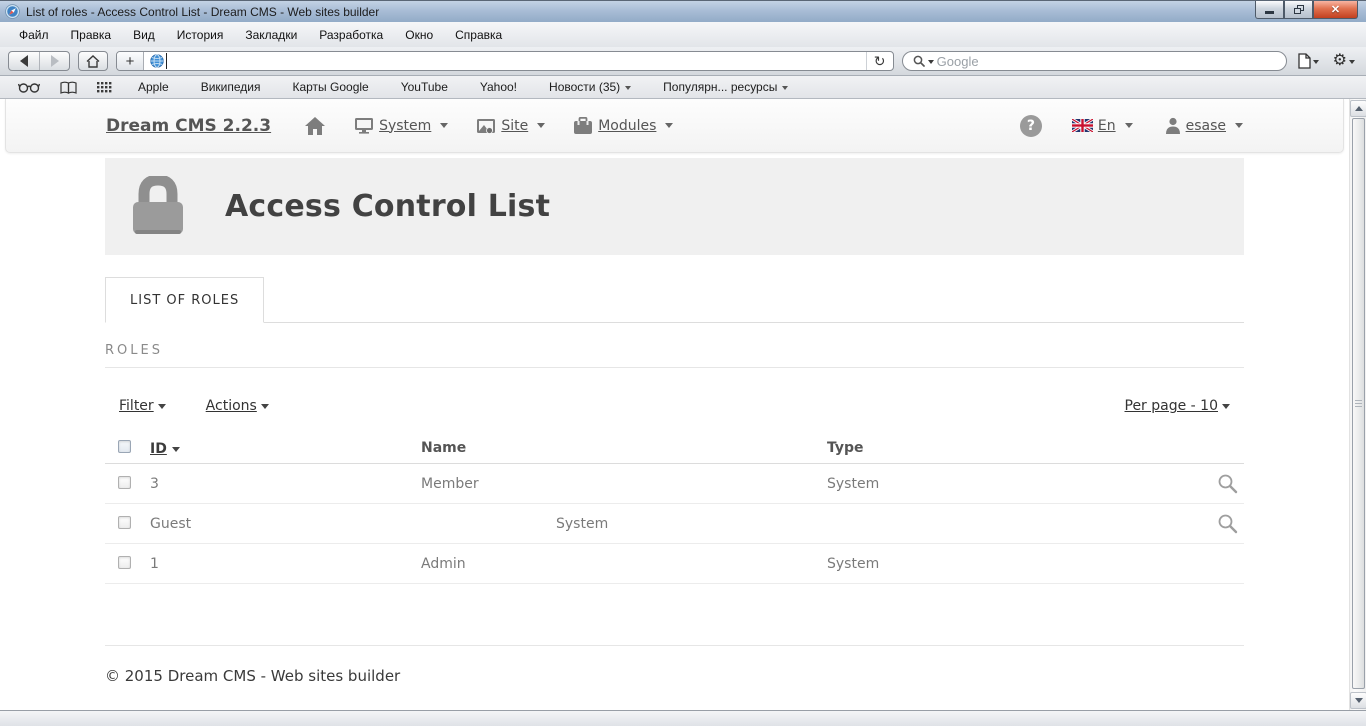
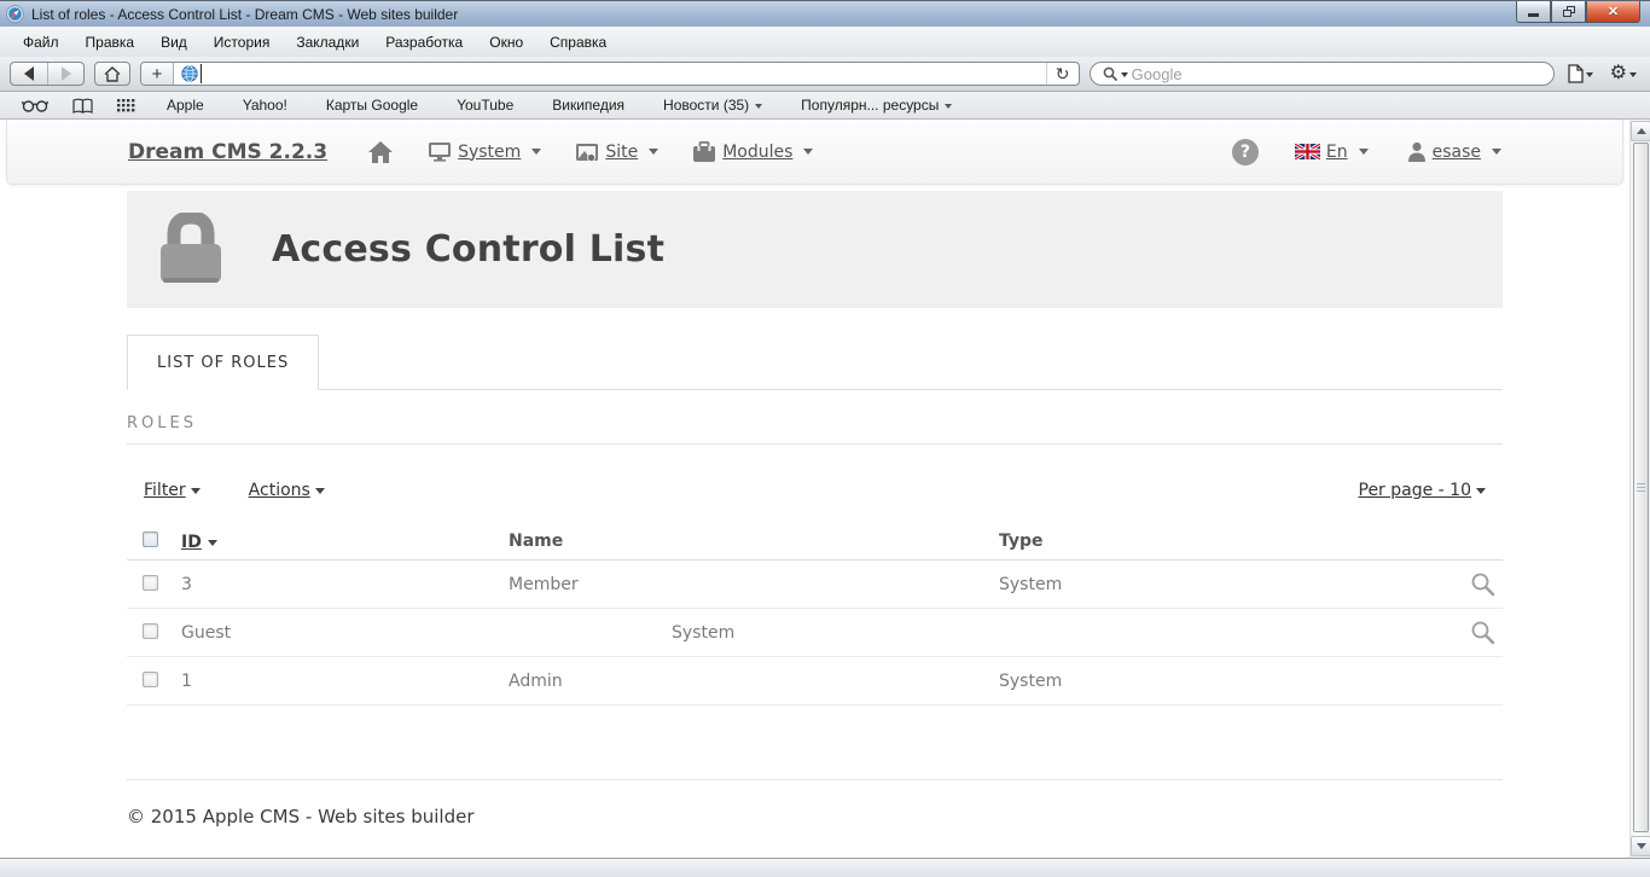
  List of roles - Access Control List - Dream CMS - Web sites builder
  ✕
  Файл
  Правка
  Вид
  История
  Закладки
  Разработка
  Окно
  Справка
  +
  ↻
  Google
  ⚙
  Apple
- Википедия
+ Yahoo!
  Карты Google
  YouTube
- Yahoo!
+ Википедия
  Новости (35)
  Популярн... ресурсы
  Dream CMS 2.2.3
  System
  Site
  Modules
  ?
  En
  esase
  Access Control List
  LIST OF ROLES
  ROLES
  Filter
  Actions
  Per page - 10
  ID
  Name
  Type
  3
  Member
  System
  Guest
  System
  1
  Admin
  System
- © 2015 Dream CMS - Web sites builder
+ © 2015 Apple CMS - Web sites builder
